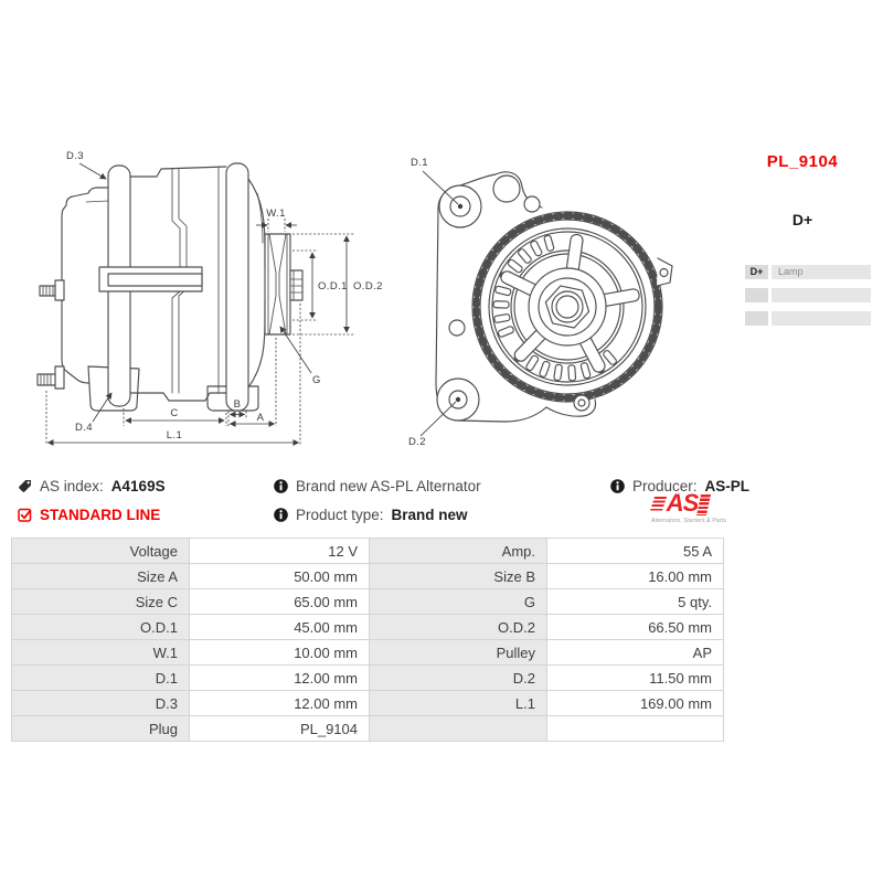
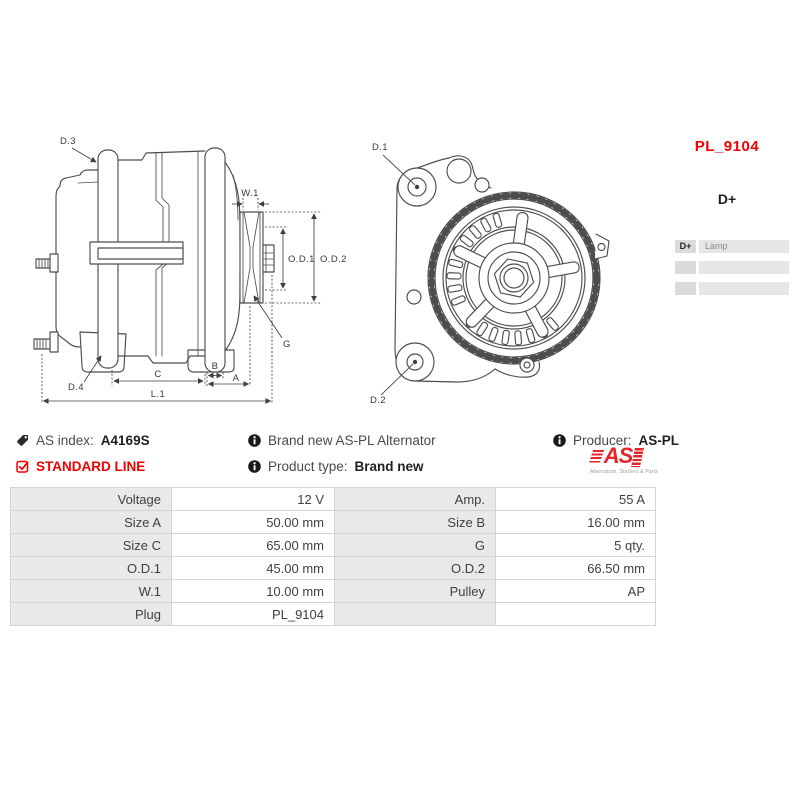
  D.3
  D.4
  W.1
  O.D.1
  O.D.2
  G
  C
  B
  A
  L.1
  D.1
  D.2
  PL_9104
  D+
  D+
  Lamp
  AS index:
  A4169S
  STANDARD LINE
  Brand new AS-PL Alternator
  Product type:
  Brand new
  Producer:
  AS-PL
  AS
  Voltage	12 V	Amp.	55 A
  Size A	50.00 mm	Size B	16.00 mm
  Size C	65.00 mm	G	5 qty.
  O.D.1	45.00 mm	O.D.2	66.50 mm
  W.1	10.00 mm	Pulley	AP
- D.1	12.00 mm	D.2	11.50 mm
- D.3	12.00 mm	L.1	169.00 mm
  Plug	PL_9104
